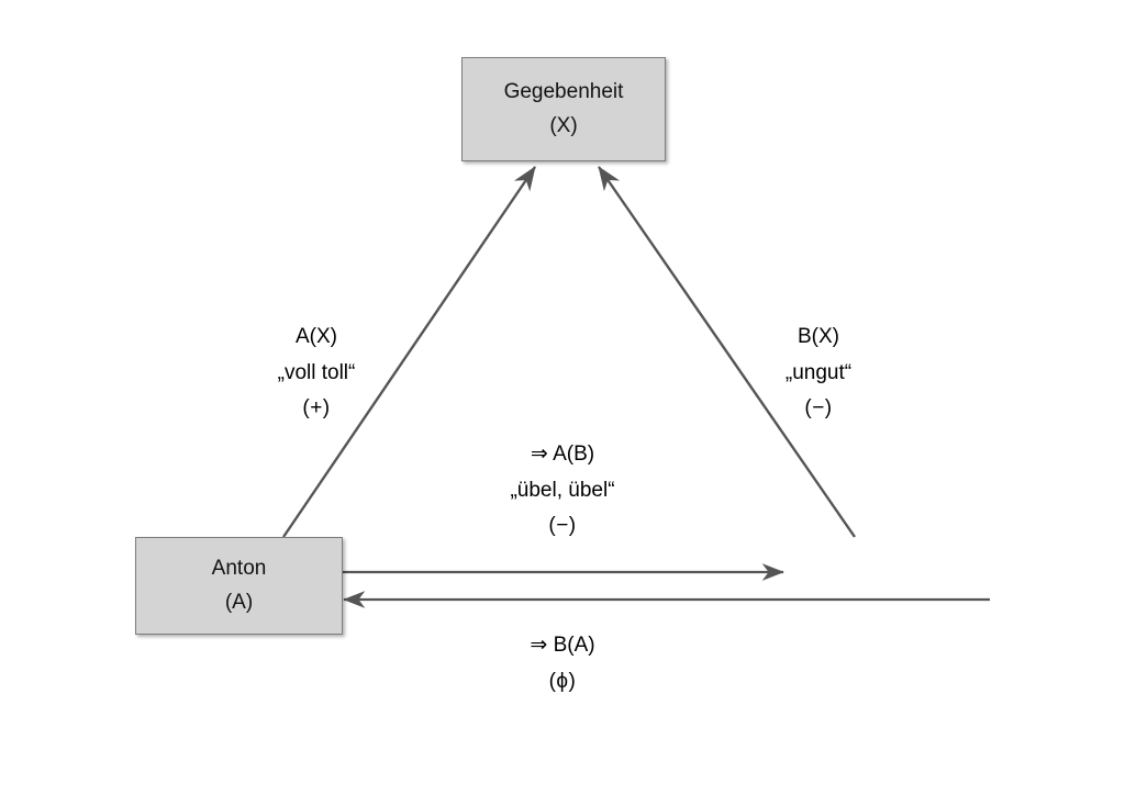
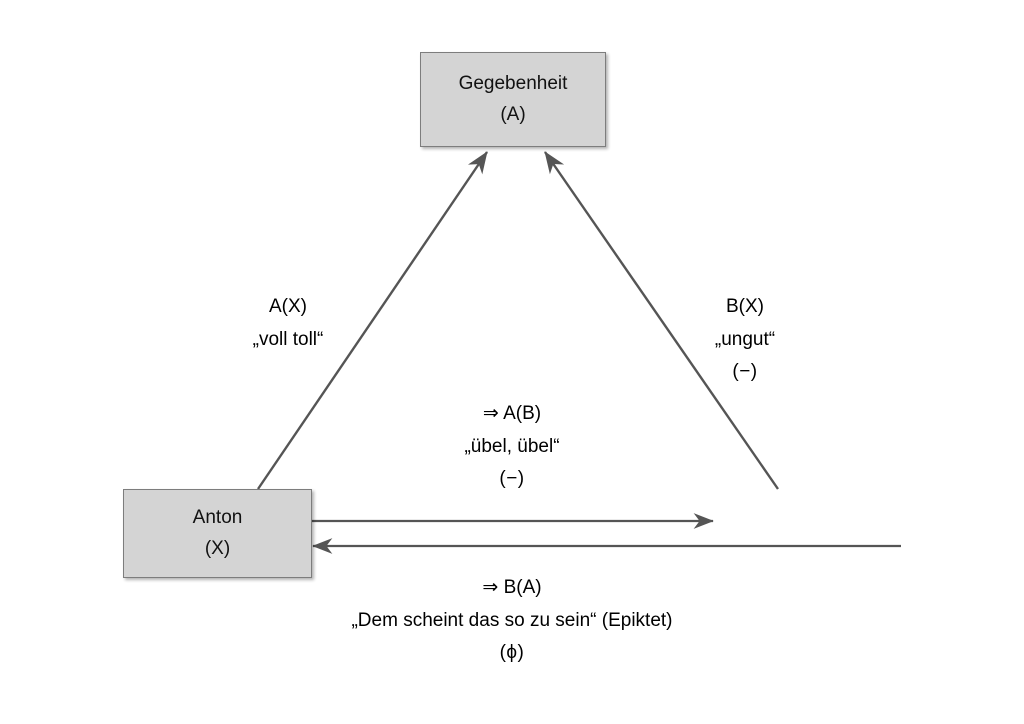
  Gegebenheit
- (X)
+ (A)
  Anton
- (A)
+ (X)
  A(X)
  „voll toll“
- (+)
  B(X)
  „ungut“
  (−)
  ⇒ A(B)
  „übel, übel“
  (−)
  ⇒ B(A)
+ „Dem scheint das so zu sein“ (Epiktet)
  (ϕ)
